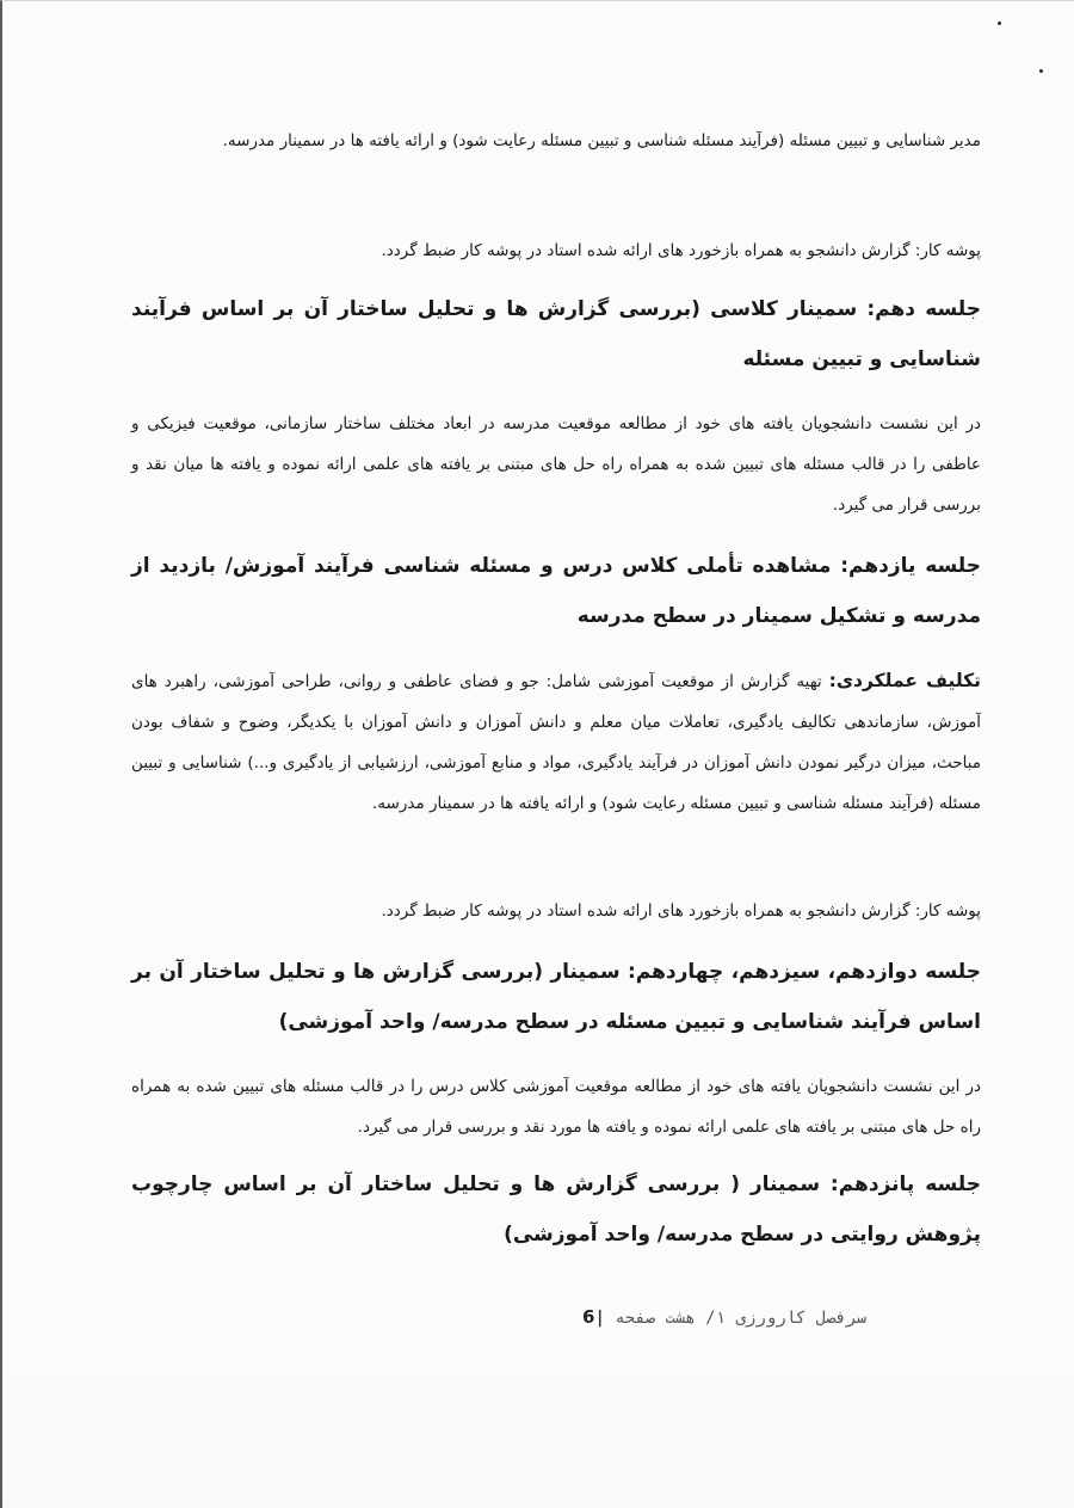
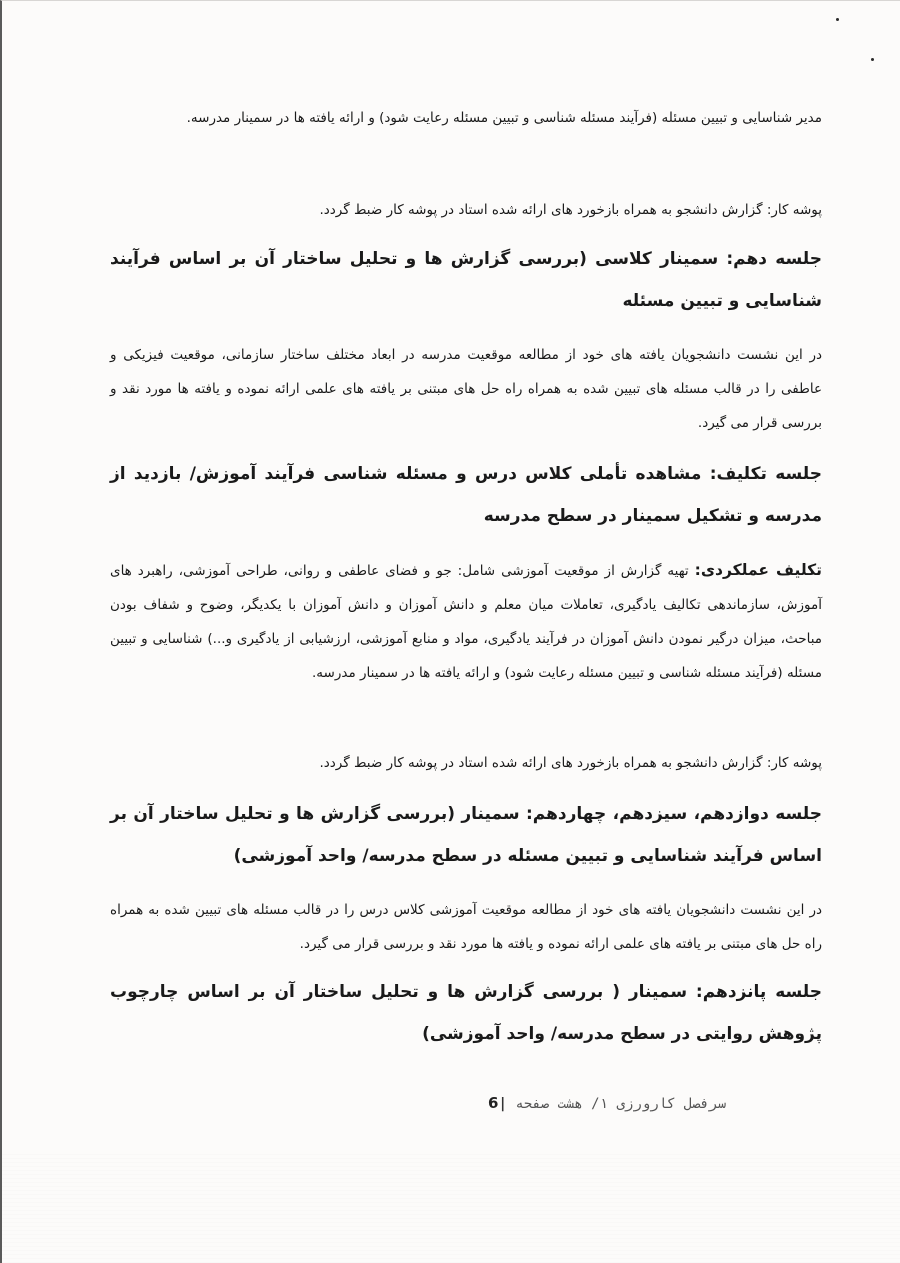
  مدیر شناسایی و تبیین مسئله (فرآیند مسئله شناسی و تبیین مسئله رعایت شود) و ارائه یافته ها در سمینار مدرسه.
  پوشه کار: گزارش دانشجو به همراه بازخورد های ارائه شده استاد در پوشه کار ضبط گردد.
  جلسه دهم: سمینار کلاسی (بررسی گزارش ها و تحلیل ساختار آن بر اساس فرآیند شناسایی و تبیین مسئله
- در این نشست دانشجویان یافته های خود از مطالعه موقعیت مدرسه در ابعاد مختلف ساختار سازمانی، موقعیت فیزیکی و عاطفی را در قالب مسئله های تبیین شده به همراه راه حل های مبتنی بر یافته های علمی ارائه نموده و یافته ها میان نقد و بررسی قرار می گیرد.
+ در این نشست دانشجویان یافته های خود از مطالعه موقعیت مدرسه در ابعاد مختلف ساختار سازمانی، موقعیت فیزیکی و عاطفی را در قالب مسئله های تبیین شده به همراه راه حل های مبتنی بر یافته های علمی ارائه نموده و یافته ها مورد نقد و بررسی قرار می گیرد.
- جلسه یازدهم: مشاهده تأملی کلاس درس و مسئله شناسی فرآیند آموزش/ بازدید از مدرسه و تشکیل سمینار در سطح مدرسه
+ جلسه تکلیف: مشاهده تأملی کلاس درس و مسئله شناسی فرآیند آموزش/ بازدید از مدرسه و تشکیل سمینار در سطح مدرسه
  تکلیف عملکردی: تهیه گزارش از موقعیت آموزشی شامل: جو و فضای عاطفی و روانی، طراحی آموزشی، راهبرد های آموزش، سازماندهی تکالیف یادگیری، تعاملات میان معلم و دانش آموزان و دانش آموزان با یکدیگر، وضوح و شفاف بودن مباحث، میزان درگیر نمودن دانش آموزان در فرآیند یادگیری، مواد و منابع آموزشی، ارزشیابی از یادگیری و...) شناسایی و تبیین مسئله (فرآیند مسئله شناسی و تبیین مسئله رعایت شود) و ارائه یافته ها در سمینار مدرسه.
  پوشه کار: گزارش دانشجو به همراه بازخورد های ارائه شده استاد در پوشه کار ضبط گردد.
  جلسه دوازدهم، سیزدهم، چهاردهم: سمینار (بررسی گزارش ها و تحلیل ساختار آن بر اساس فرآیند شناسایی و تبیین مسئله در سطح مدرسه/ واحد آموزشی)
  در این نشست دانشجویان یافته های خود از مطالعه موقعیت آموزشی کلاس درس را در قالب مسئله های تبیین شده به همراه راه حل های مبتنی بر یافته های علمی ارائه نموده و یافته ها مورد نقد و بررسی قرار می گیرد.
  جلسه پانزدهم: سمینار ( بررسی گزارش ها و تحلیل ساختار آن بر اساس چارچوب پژوهش روایتی در سطح مدرسه/ واحد آموزشی)
  6| سرفصل کارورزی ۱/ هشت صفحه
